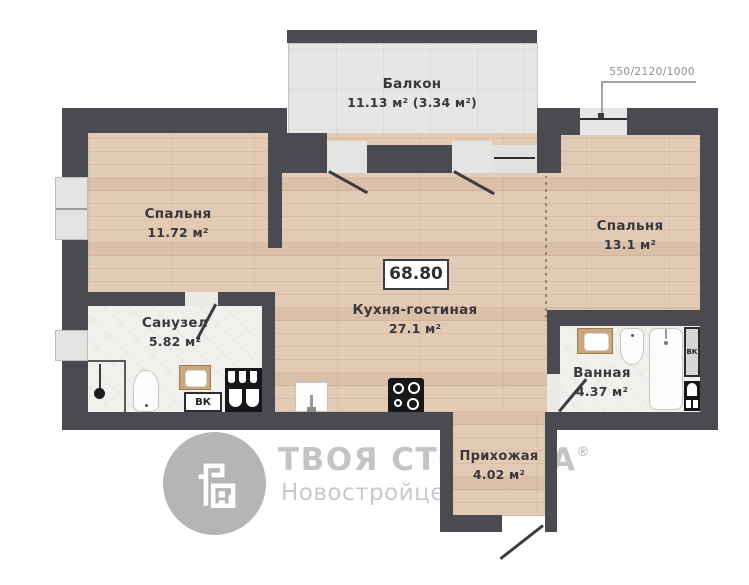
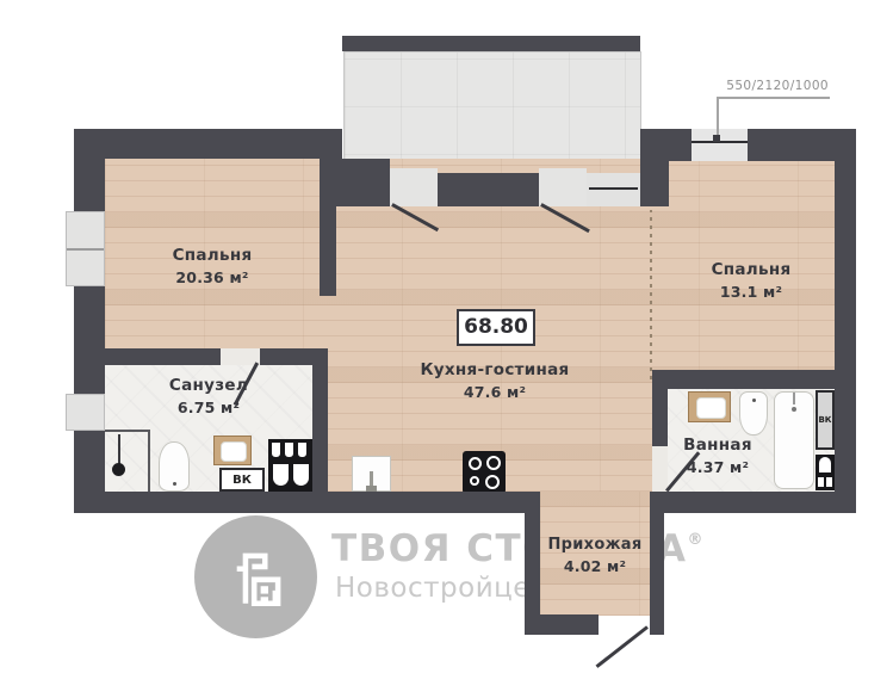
  Новостройце
  ВК
  ВК
  550/2120/1000
- Балкон
- 11.13 м² (3.34 м²)
  Спальня
- 11.72 м²
+ 20.36 м²
  Спальня
  13.1 м²
  68.80
  Кухня-гостиная
- 27.1 м²
+ 47.6 м²
  Санузел
- 5.82 м²
+ 6.75 м²
  Ванная
  4.37 м²
  Прихожая
  4.02 м²
